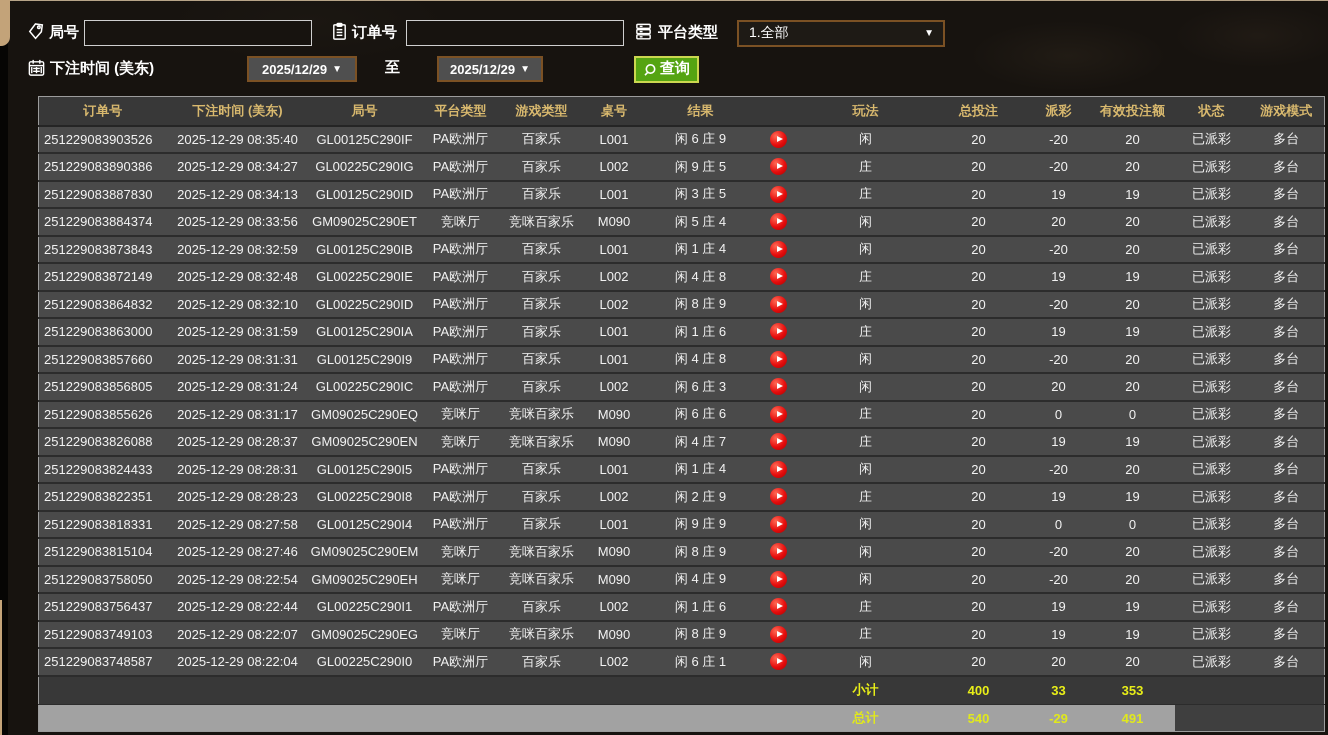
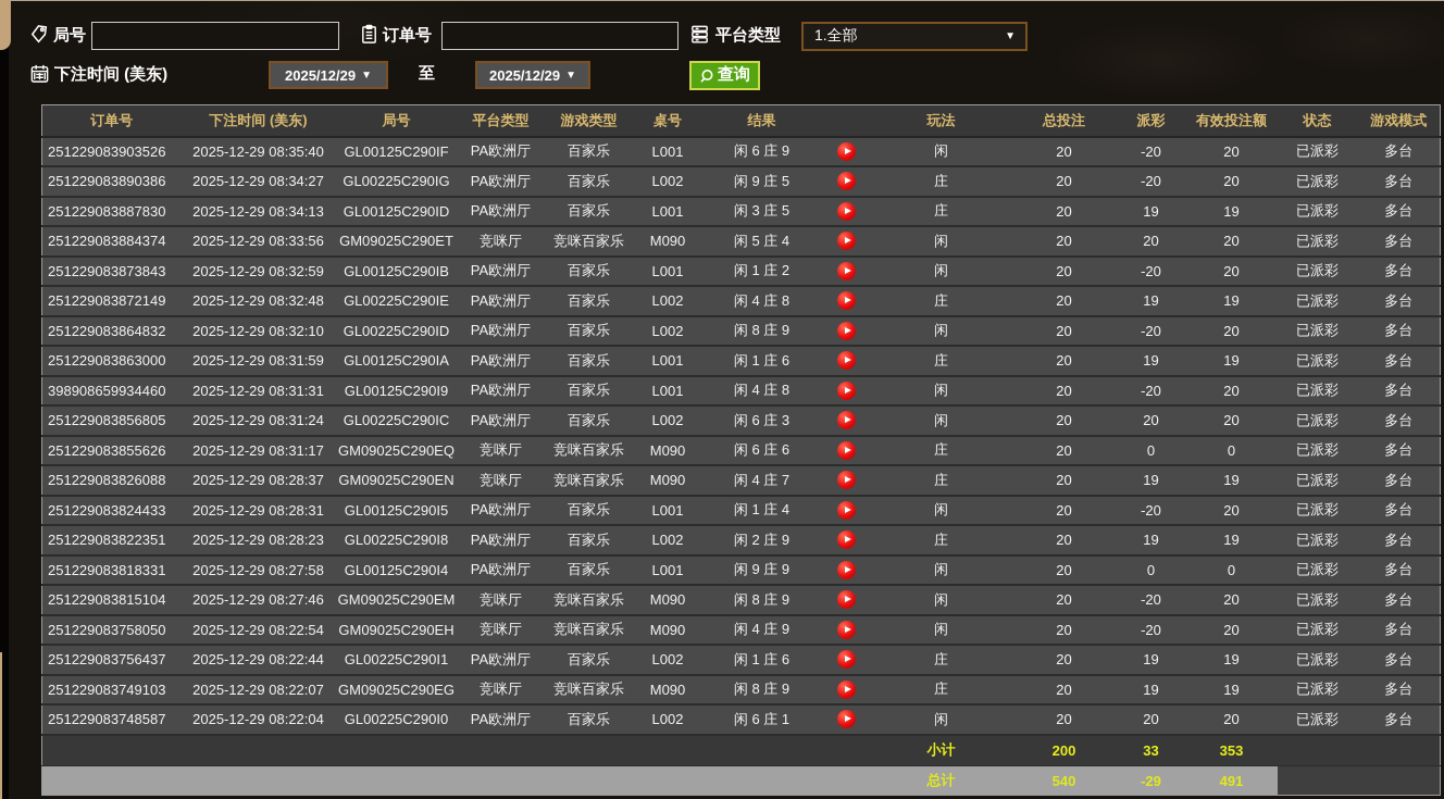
  局号
  订单号
  平台类型
  1.全部
  ▼
  下注时间 (美东)
  2025/12/29
  ▼
  至
  2025/12/29
  ▼
  查询
  订单号	下注时间 (美东)	局号	平台类型	游戏类型	桌号	结果		玩法	总投注	派彩	有效投注额	状态	游戏模式
  251229083903526	2025-12-29 08:35:40	GL00125C290IF	PA欧洲厅	百家乐	L001	闲 6 庄 9		闲	20	-20	20	已派彩	多台
  251229083890386	2025-12-29 08:34:27	GL00225C290IG	PA欧洲厅	百家乐	L002	闲 9 庄 5		庄	20	-20	20	已派彩	多台
  251229083887830	2025-12-29 08:34:13	GL00125C290ID	PA欧洲厅	百家乐	L001	闲 3 庄 5		庄	20	19	19	已派彩	多台
  251229083884374	2025-12-29 08:33:56	GM09025C290ET	竞咪厅	竞咪百家乐	M090	闲 5 庄 4		闲	20	20	20	已派彩	多台
- 251229083873843	2025-12-29 08:32:59	GL00125C290IB	PA欧洲厅	百家乐	L001	闲 1 庄 4		闲	20	-20	20	已派彩	多台
+ 251229083873843	2025-12-29 08:32:59	GL00125C290IB	PA欧洲厅	百家乐	L001	闲 1 庄 2		闲	20	-20	20	已派彩	多台
  251229083872149	2025-12-29 08:32:48	GL00225C290IE	PA欧洲厅	百家乐	L002	闲 4 庄 8		庄	20	19	19	已派彩	多台
  251229083864832	2025-12-29 08:32:10	GL00225C290ID	PA欧洲厅	百家乐	L002	闲 8 庄 9		闲	20	-20	20	已派彩	多台
  251229083863000	2025-12-29 08:31:59	GL00125C290IA	PA欧洲厅	百家乐	L001	闲 1 庄 6		庄	20	19	19	已派彩	多台
- 251229083857660	2025-12-29 08:31:31	GL00125C290I9	PA欧洲厅	百家乐	L001	闲 4 庄 8		闲	20	-20	20	已派彩	多台
+ 398908659934460	2025-12-29 08:31:31	GL00125C290I9	PA欧洲厅	百家乐	L001	闲 4 庄 8		闲	20	-20	20	已派彩	多台
  251229083856805	2025-12-29 08:31:24	GL00225C290IC	PA欧洲厅	百家乐	L002	闲 6 庄 3		闲	20	20	20	已派彩	多台
  251229083855626	2025-12-29 08:31:17	GM09025C290EQ	竞咪厅	竞咪百家乐	M090	闲 6 庄 6		庄	20	0	0	已派彩	多台
  251229083826088	2025-12-29 08:28:37	GM09025C290EN	竞咪厅	竞咪百家乐	M090	闲 4 庄 7		庄	20	19	19	已派彩	多台
  251229083824433	2025-12-29 08:28:31	GL00125C290I5	PA欧洲厅	百家乐	L001	闲 1 庄 4		闲	20	-20	20	已派彩	多台
  251229083822351	2025-12-29 08:28:23	GL00225C290I8	PA欧洲厅	百家乐	L002	闲 2 庄 9		庄	20	19	19	已派彩	多台
  251229083818331	2025-12-29 08:27:58	GL00125C290I4	PA欧洲厅	百家乐	L001	闲 9 庄 9		闲	20	0	0	已派彩	多台
  251229083815104	2025-12-29 08:27:46	GM09025C290EM	竞咪厅	竞咪百家乐	M090	闲 8 庄 9		闲	20	-20	20	已派彩	多台
  251229083758050	2025-12-29 08:22:54	GM09025C290EH	竞咪厅	竞咪百家乐	M090	闲 4 庄 9		闲	20	-20	20	已派彩	多台
  251229083756437	2025-12-29 08:22:44	GL00225C290I1	PA欧洲厅	百家乐	L002	闲 1 庄 6		庄	20	19	19	已派彩	多台
  251229083749103	2025-12-29 08:22:07	GM09025C290EG	竞咪厅	竞咪百家乐	M090	闲 8 庄 9		庄	20	19	19	已派彩	多台
  251229083748587	2025-12-29 08:22:04	GL00225C290I0	PA欧洲厅	百家乐	L002	闲 6 庄 1		闲	20	20	20	已派彩	多台
- 								小计	400	33	353
+ 								小计	200	33	353
  								总计	540	-29	491
